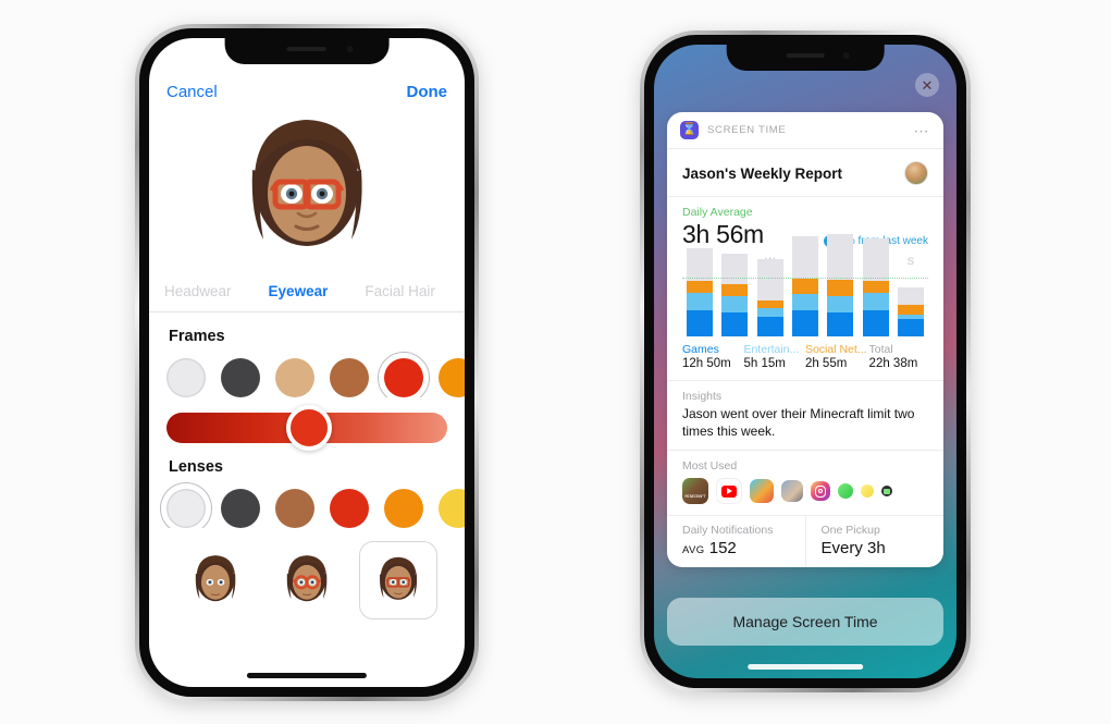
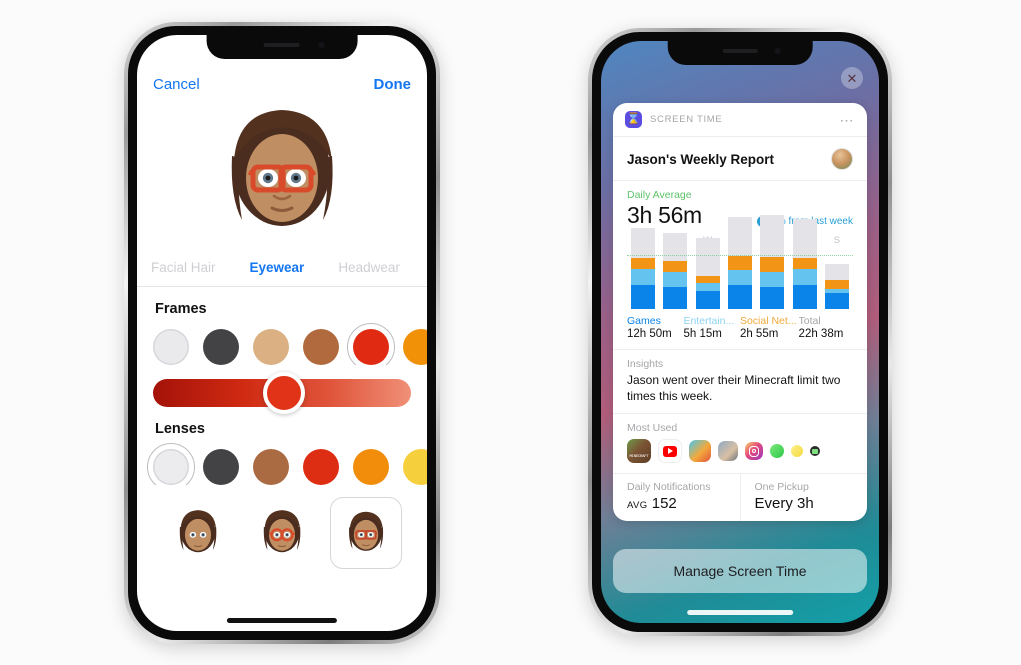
  Cancel
  Done
- Headwear
+ Facial Hair
  Eyewear
- Facial Hair
+ Headwear
  Frames
  Lenses
  ✕
  ⌛
  SCREEN TIME
  ⋯
  Jason's Weekly Report
  Daily Average
  3h 56m
  S
  Games
  12h 50m
  Entertain...
  5h 15m
  Social Net...
  2h 55m
  Total
  22h 38m
  Insights
  Jason went over their Minecraft limit two times this week.
  Most Used
  Daily Notifications
  AVG 152
  One Pickup
  Every 3h
  Manage Screen Time
